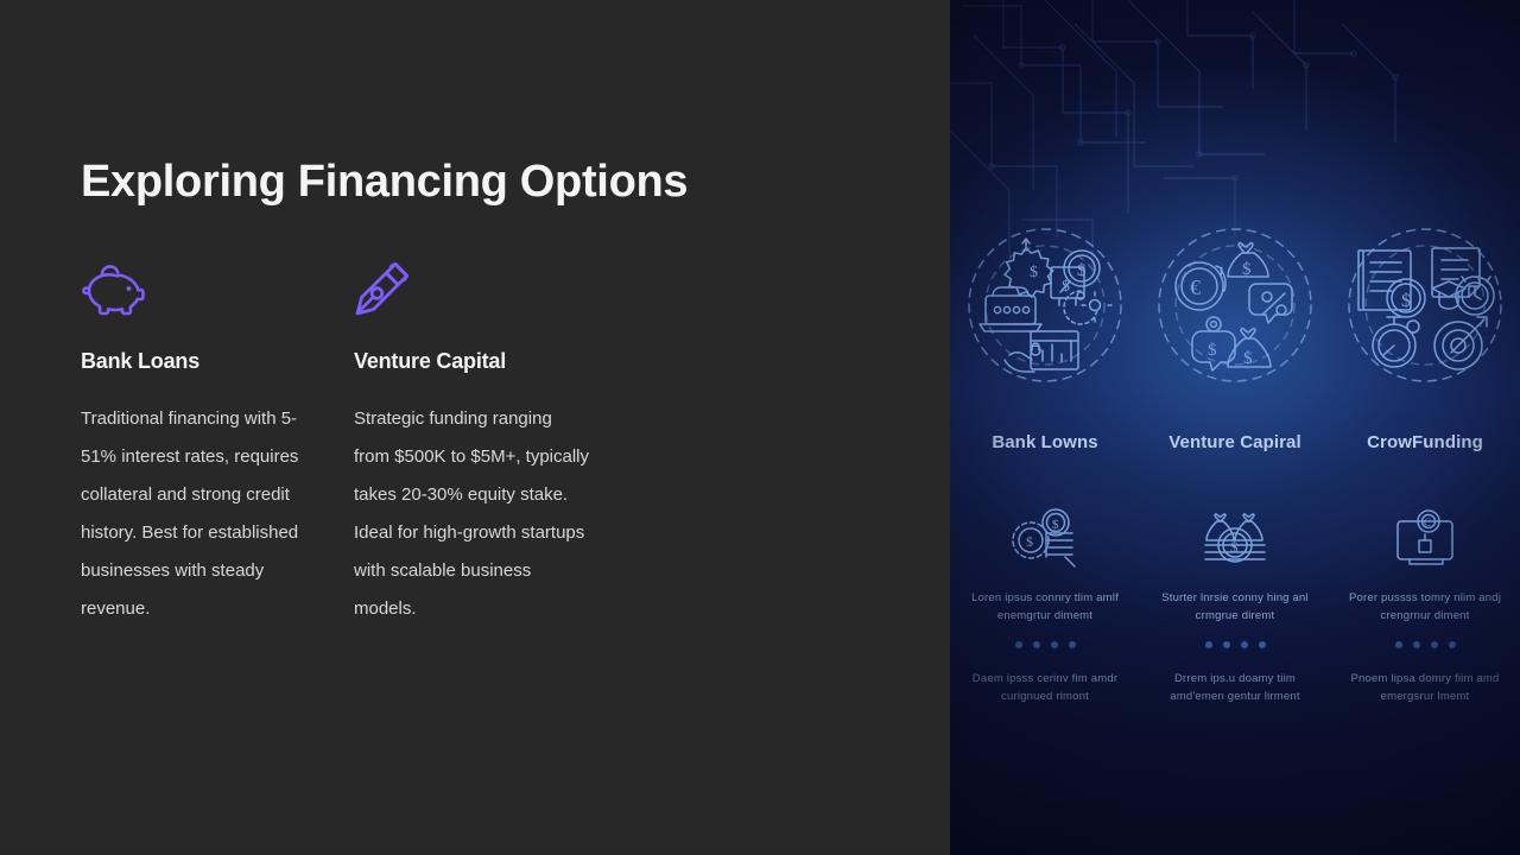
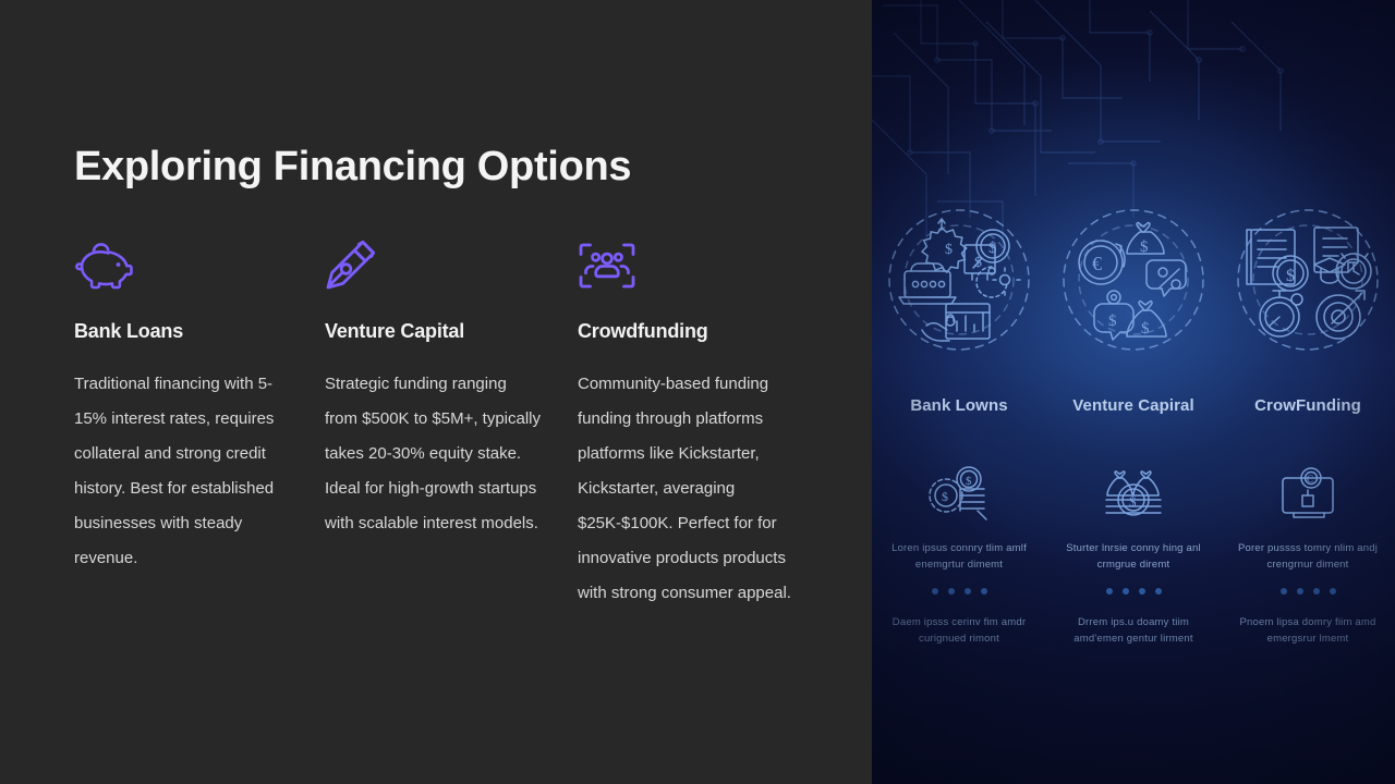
  Exploring Financing Options
  Bank Loans
- Traditional financing with 5-51% interest rates, requires collateral and strong credit history. Best for established businesses with steady revenue.
+ Traditional financing with 5-15% interest rates, requires collateral and strong credit history. Best for established businesses with steady revenue.
  Venture Capital
- Strategic funding ranging from $500K to $5M+, typically takes 20-30% equity stake. Ideal for high-growth startups with scalable business models.
+ Strategic funding ranging from $500K to $5M+, typically takes 20-30% equity stake. Ideal for high-growth startups with scalable interest models.
+ Crowdfunding
+ Community-based funding funding through platforms platforms like Kickstarter, Kickstarter, averaging $25K-$100K. Perfect for for innovative products products with strong consumer appeal.
